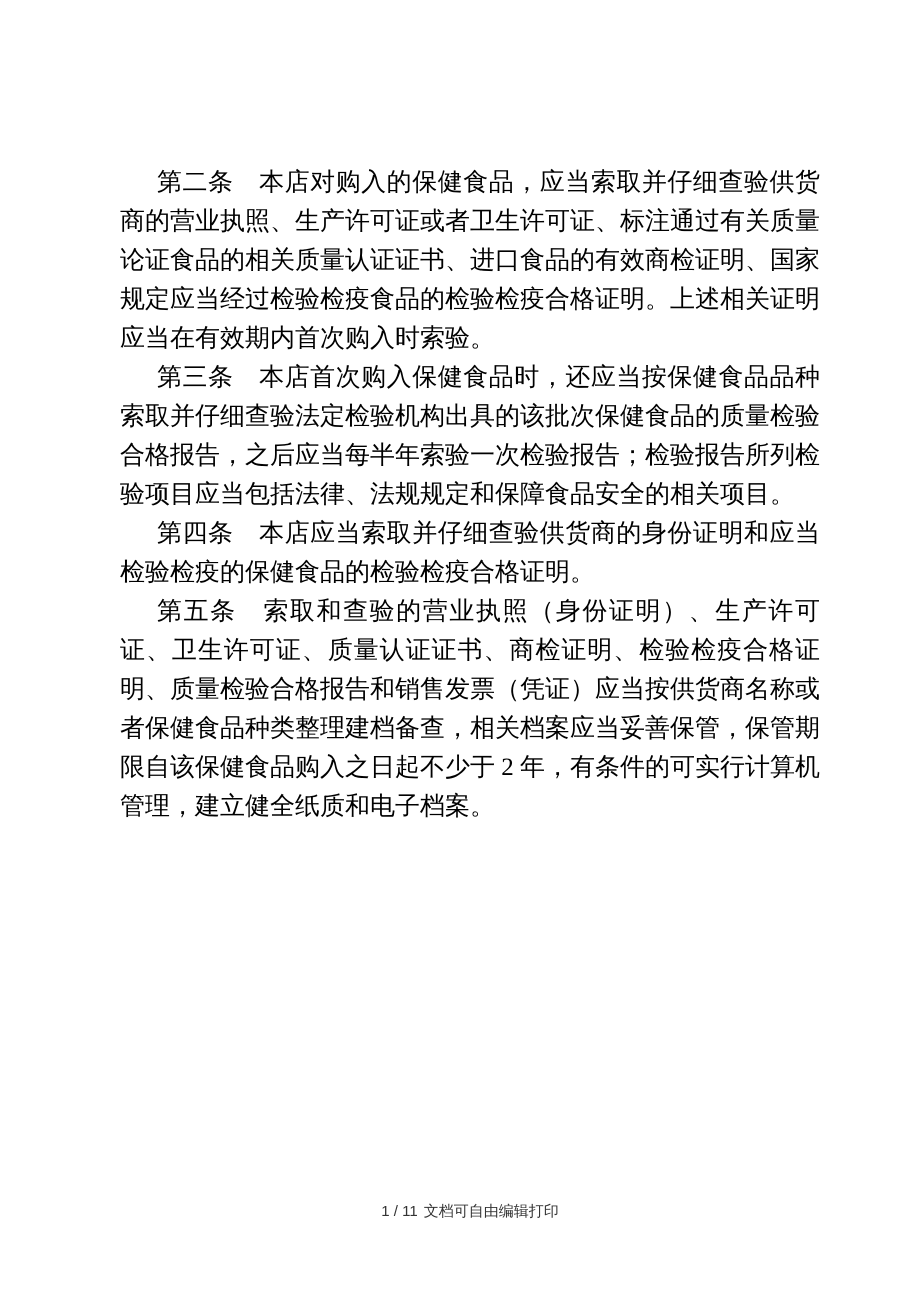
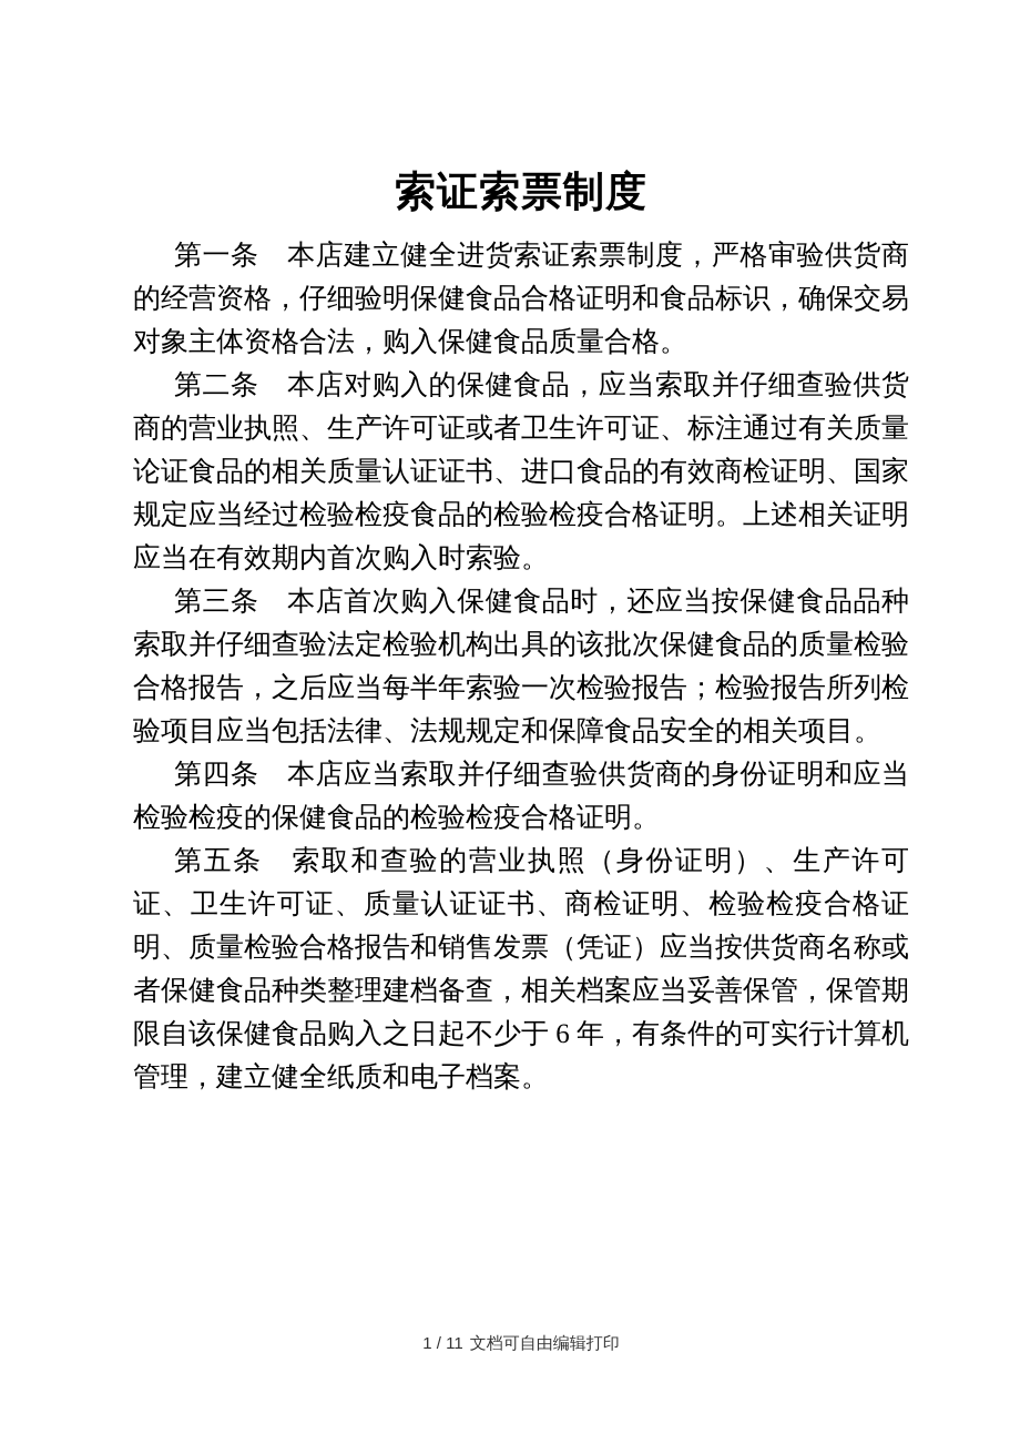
+ 索证索票制度
+ 第一条 本店建立健全进货索证索票制度，严格审验供货商的经营资格，仔细验明保健食品合格证明和食品标识，确保交易对象主体资格合法，购入保健食品质量合格。
  第二条 本店对购入的保健食品，应当索取并仔细查验供货商的营业执照、生产许可证或者卫生许可证、标注通过有关质量论证食品的相关质量认证证书、进口食品的有效商检证明、国家规定应当经过检验检疫食品的检验检疫合格证明。上述相关证明应当在有效期内首次购入时索验。
  第三条 本店首次购入保健食品时，还应当按保健食品品种索取并仔细查验法定检验机构出具的该批次保健食品的质量检验合格报告，之后应当每半年索验一次检验报告；检验报告所列检验项目应当包括法律、法规规定和保障食品安全的相关项目。
  第四条 本店应当索取并仔细查验供货商的身份证明和应当检验检疫的保健食品的检验检疫合格证明。
- 第五条 索取和查验的营业执照（身份证明）、生产许可证、卫生许可证、质量认证证书、商检证明、检验检疫合格证明、质量检验合格报告和销售发票（凭证）应当按供货商名称或者保健食品种类整理建档备查，相关档案应当妥善保管，保管期限自该保健食品购入之日起不少于 2 年，有条件的可实行计算机管理，建立健全纸质和电子档案。
+ 第五条 索取和查验的营业执照（身份证明）、生产许可证、卫生许可证、质量认证证书、商检证明、检验检疫合格证明、质量检验合格报告和销售发票（凭证）应当按供货商名称或者保健食品种类整理建档备查，相关档案应当妥善保管，保管期限自该保健食品购入之日起不少于 6 年，有条件的可实行计算机管理，建立健全纸质和电子档案。
  1 / 11 文档可自由编辑打印
